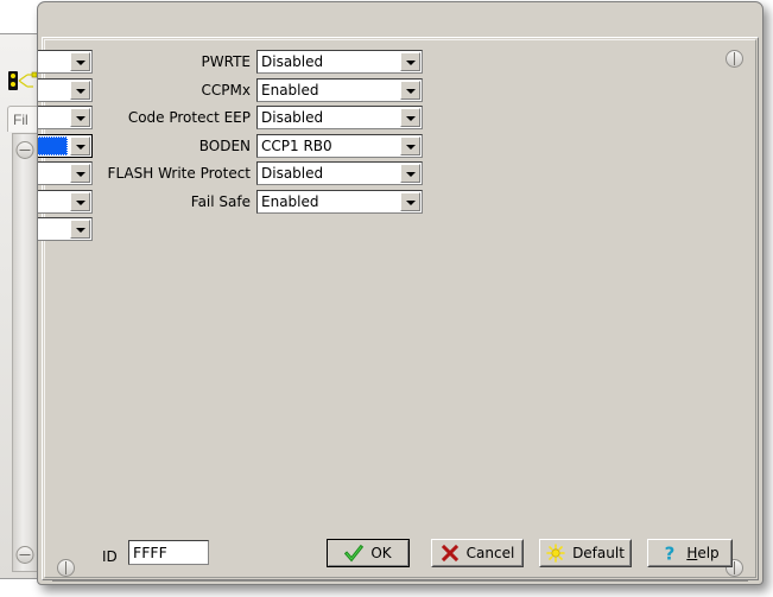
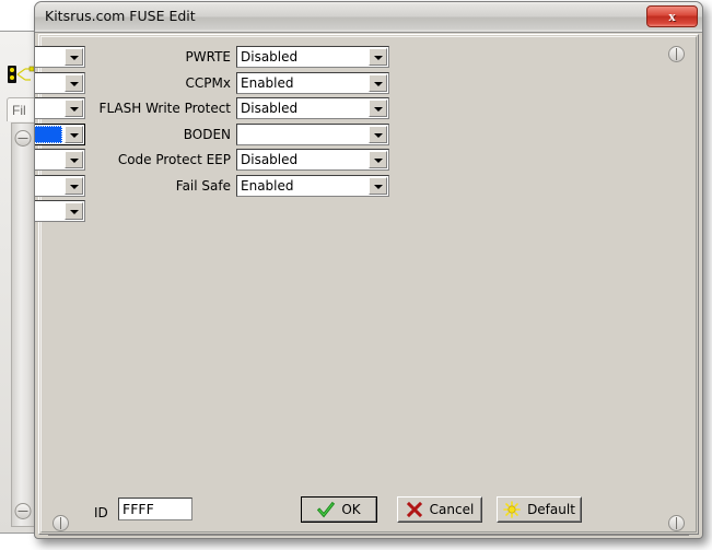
  Fil
+ Kitsrus.com FUSE Edit
+ x
  PWRTE
  Disabled
  CCPMx
  Enabled
- Code Protect EEP
+ FLASH Write Protect
  Disabled
  BODEN
- CCP1 RB0
- FLASH Write Protect
+ Code Protect EEP
  Disabled
  Fail Safe
  Enabled
  ID
  FFFF
  OK
  Cancel
  Default
- ?
- Help
